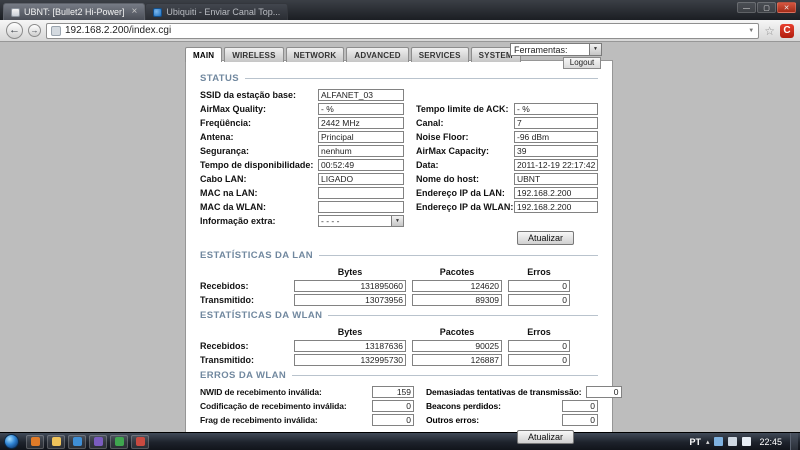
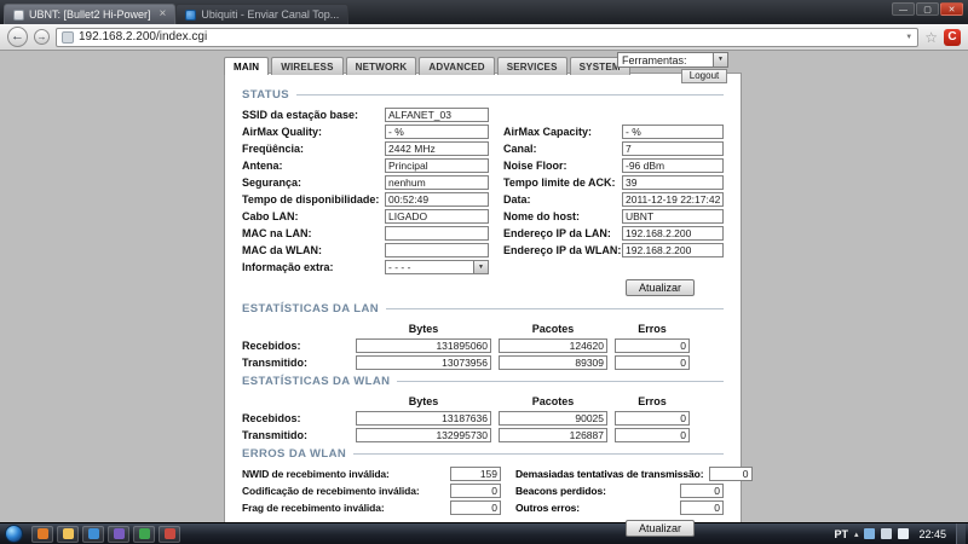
  UBNT: [Bullet2 Hi-Power]
  ×
  Ubiquiti - Enviar Canal Top...
  ←
  →
  192.168.2.200/index.cgi
  ☆
  C
  MAIN
  WIRELESS
  NETWORK
  ADVANCED
  SERVICES
  SYSTE
  Ferramentas:
  Logout
  STATUS
  SSID da estação base:
  ALFANET_03
  AirMax Quality:
  - %
- Tempo limite de ACK:
+ AirMax Capacity:
  - %
  Freqüência:
  2442 MHz
  Canal:
  7
  Antena:
  Principal
  Noise Floor:
  -96 dBm
  Segurança:
  nenhum
- AirMax Capacity:
+ Tempo limite de ACK:
  39
  Tempo de disponibilidade:
  00:52:49
  Data:
  2011-12-19 22:17:42
  Cabo LAN:
  LIGADO
  Nome do host:
  UBNT
  MAC na LAN:
  Endereço IP da LAN:
  192.168.2.200
  MAC da WLAN:
  Endereço IP da WLAN:
  192.168.2.200
  Informação extra:
  - - - -
  Atualizar
  ESTATÍSTICAS DA LAN
  Bytes
  Pacotes
  Erros
  Recebidos:
  131895060
  124620
  0
  Transmitido:
  13073956
  89309
  0
  ESTATÍSTICAS DA WLAN
  Bytes
  Pacotes
  Erros
  Recebidos:
  13187636
  90025
  0
  Transmitido:
  132995730
  126887
  0
  ERROS DA WLAN
  NWID de recebimento inválida:
  159
  Demasiadas tentativas de transmissão:
  0
  Codificação de recebimento inválida:
  0
  Beacons perdidos:
  0
  Frag de recebimento inválida:
  0
  Outros erros:
  0
  Atualizar
  PT
  22:45
